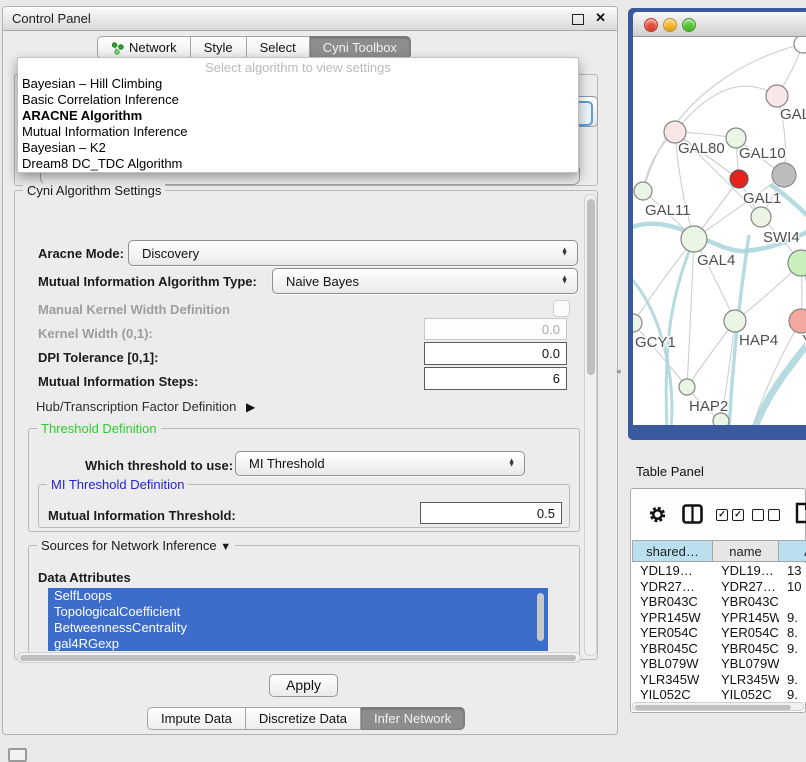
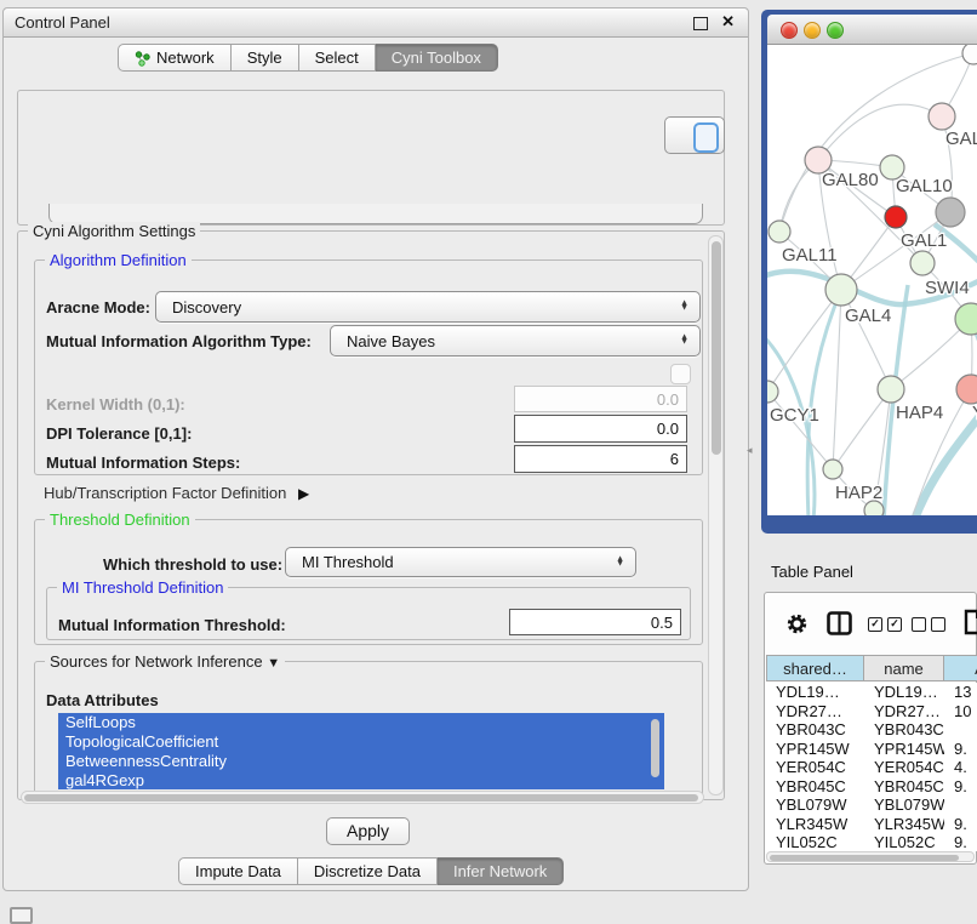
  Control Panel
  ✕
  Network
  Style
  Select
  Cyni Toolbox
- Select algorithm to view settings
- Bayesian – Hill Climbing
- Basic Correlation Inference
- ARACNE Algorithm
- Mutual Information Inference
- Bayesian – K2
- Dream8 DC_TDC Algorithm
  Cyni Algorithm Settings
+ Algorithm Definition
  Aracne Mode:
  Discovery
  Mutual Information Algorithm Type:
  Naive Bayes
- Manual Kernel Width Definition
  Kernel Width (0,1):
  0.0
  DPI Tolerance [0,1]:
  0.0
  Mutual Information Steps:
  6
  Hub/Transcription Factor Definition ▶
  Threshold Definition
  Which threshold to use:
  MI Threshold
  MI Threshold Definition
  Mutual Information Threshold:
  0.5
  Sources for Network Inference ▼
  Data Attributes
  SelfLoops
  TopologicalCoefficient
  BetweennessCentrality
  gal4RGexp
  Apply
  Impute Data
  Discretize Data
  Infer Network
  ◂
  GAL80
  GAL10
  GAL1
  GAL11
  GAL4
  SWI4
  GCY1
  HAP4
  HAP2
  Table Panel
  ✓
  ✓
  shared…
  name
  YDL19…
  YDL19…
  13
  YDR27…
  YDR27…
  10
  YBR043C
  YBR043C
  YPR145W
  YPR145W
  9.
  YER054C
  YER054C
- 8.
+ 4.
  YBR045C
  YBR045C
  9.
  YBL079W
  YBL079W
  YLR345W
  YLR345W
  9.
  YIL052C
  YIL052C
  9.
